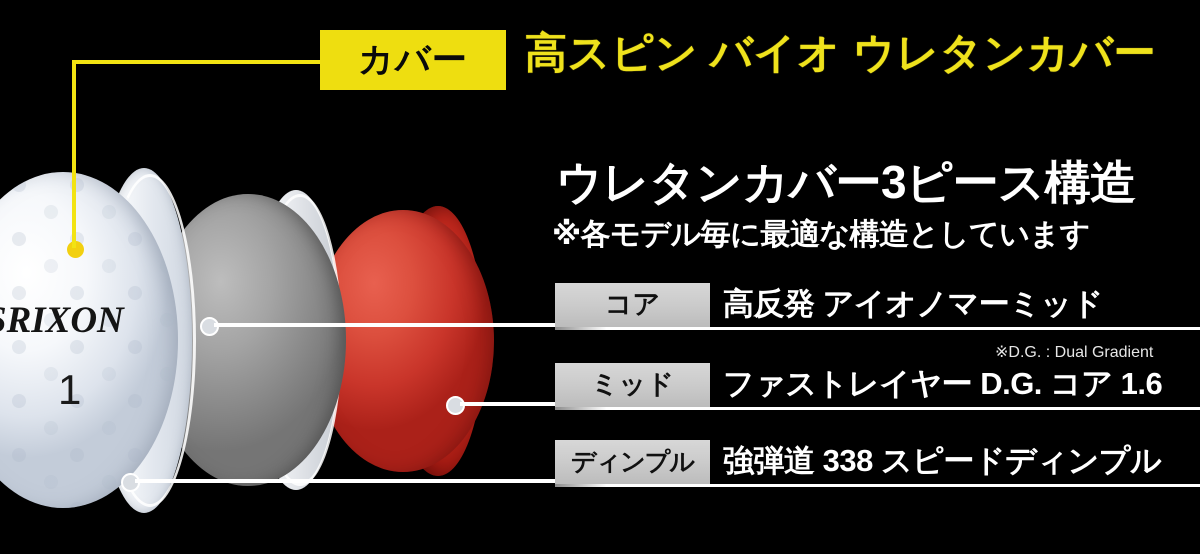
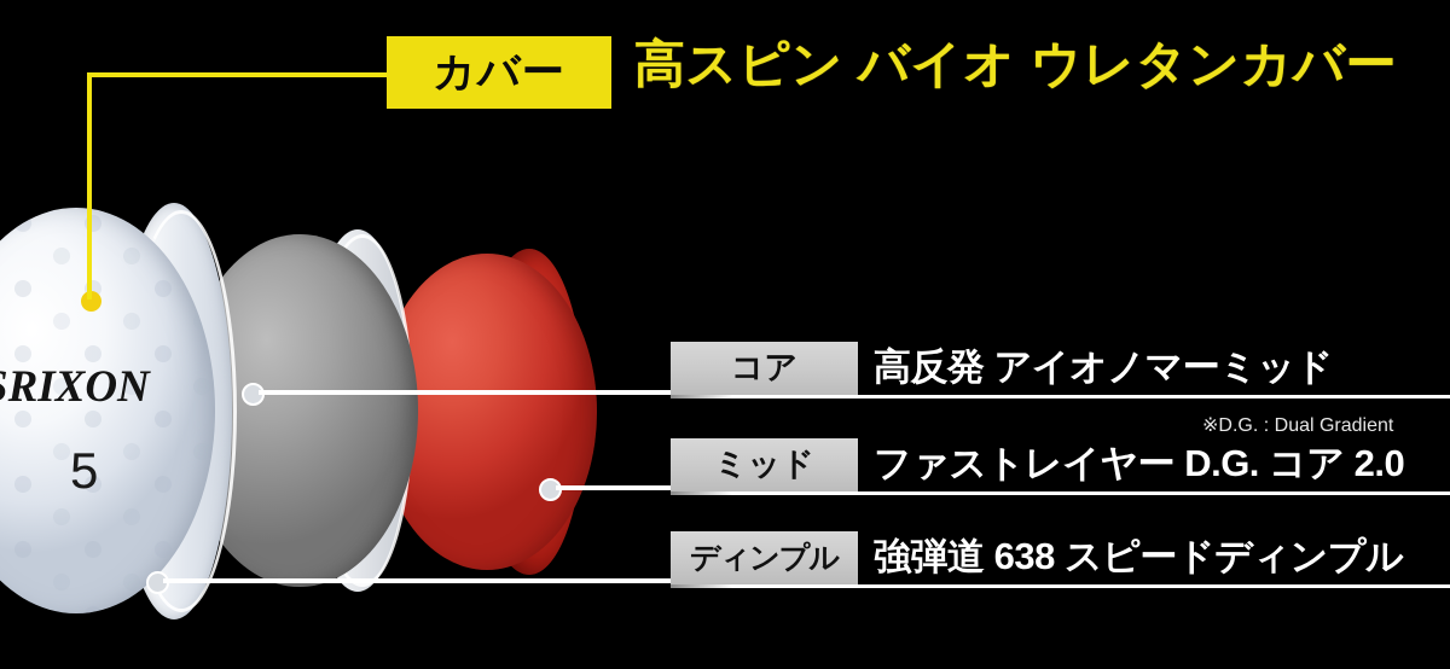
  RIXON
- 1
+ 5
  カバー
  高スピン バイオ ウレタンカバー
- ウレタンカバー3ピース構造
- ※各モデル毎に最適な構造としています
  コア
  高反発 アイオノマーミッド
  ミッド
- ファストレイヤー D.G. コア 1.6
+ ファストレイヤー D.G. コア 2.0
  ※D.G. : Dual Gradient
  ディンプル
- 強弾道 338 スピードディンプル
+ 強弾道 638 スピードディンプル
